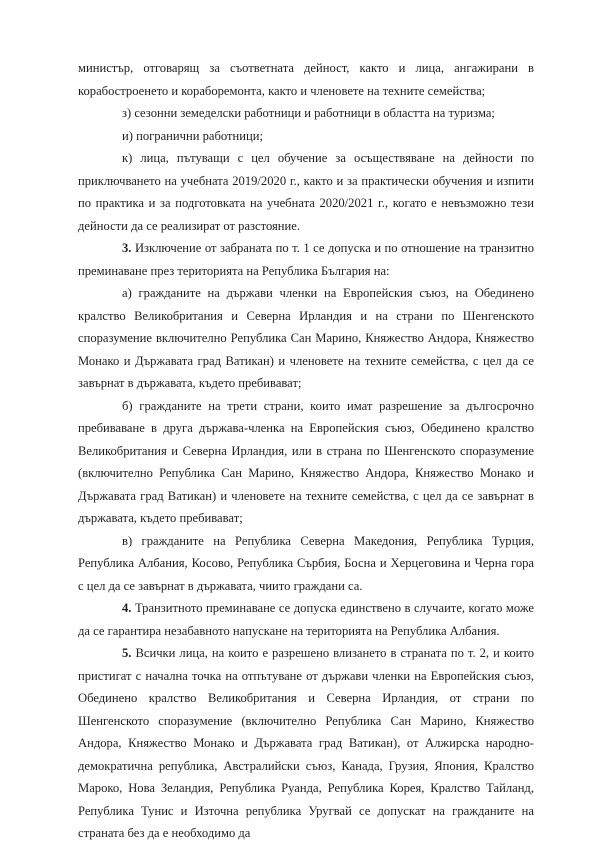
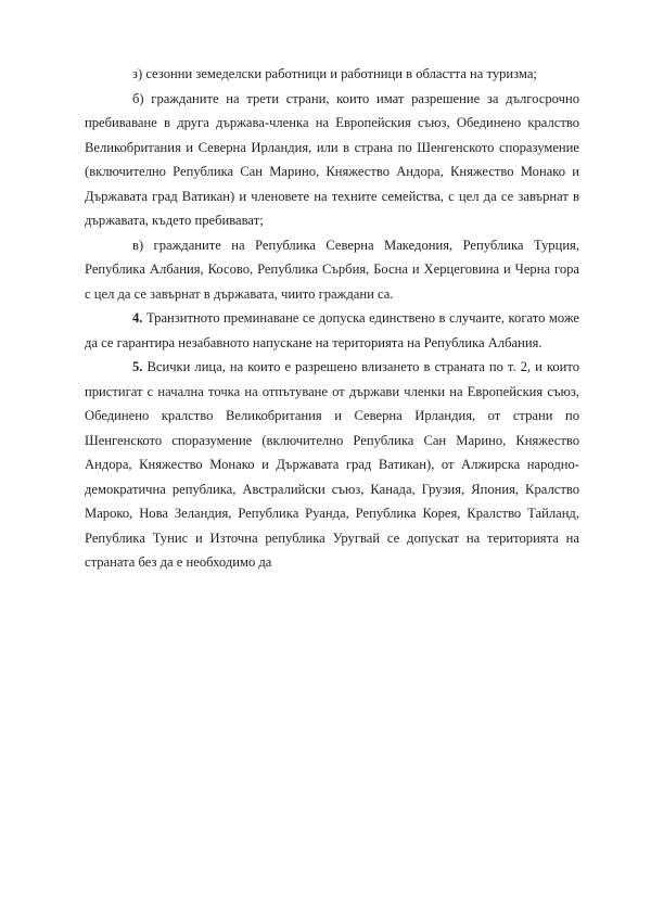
- министър, отговарящ за съответната дейност, както и лица, ангажирани в корабостроенето и кораборемонта, както и членовете на техните семейства;
  з) сезонни земеделски работници и работници в областта на туризма;
- и) погранични работници;
- к) лица, пътуващи с цел обучение за осъществяване на дейности по приключването на учебната 2019/2020 г., както и за практически обучения и изпити по практика и за подготовката на учебната 2020/2021 г., когато е невъзможно тези дейности да се реализират от разстояние.
- 3. Изключение от забраната по т. 1 се допуска и по отношение на транзитно преминаване през територията на Република България на:
- а) гражданите на държави членки на Европейския съюз, на Обединено кралство Великобритания и Северна Ирландия и на страни по Шенгенското споразумение включително Република Сан Марино, Княжество Андора, Княжество Монако и Държавата град Ватикан) и членовете на техните семейства, с цел да се завърнат в държавата, където пребивават;
  б) гражданите на трети страни, които имат разрешение за дългосрочно пребиваване в друга държава-членка на Европейския съюз, Обединено кралство Великобритания и Северна Ирландия, или в страна по Шенгенското споразумение (включително Република Сан Марино, Княжество Андора, Княжество Монако и Държавата град Ватикан) и членовете на техните семейства, с цел да се завърнат в държавата, където пребивават;
  в) гражданите на Република Северна Македония, Република Турция, Република Албания, Косово, Република Сърбия, Босна и Херцеговина и Черна гора с цел да се завърнат в държавата, чиито граждани са.
  4. Транзитното преминаване се допуска единствено в случаите, когато може да се гарантира незабавното напускане на територията на Република Албания.
- 5. Всички лица, на които е разрешено влизането в страната по т. 2, и които пристигат с начална точка на отпътуване от държави членки на Европейския съюз, Обединено кралство Великобритания и Северна Ирландия, от страни по Шенгенското споразумение (включително Република Сан Марино, Княжество Андора, Княжество Монако и Държавата град Ватикан), от Алжирска народно-демократична република, Австралийски съюз, Канада, Грузия, Япония, Кралство Мароко, Нова Зеландия, Република Руанда, Република Корея, Кралство Тайланд, Република Тунис и Източна република Уругвай се допускат на гражданите на страната без да е необходимо да
+ 5. Всички лица, на които е разрешено влизането в страната по т. 2, и които пристигат с начална точка на отпътуване от държави членки на Европейския съюз, Обединено кралство Великобритания и Северна Ирландия, от страни по Шенгенското споразумение (включително Република Сан Марино, Княжество Андора, Княжество Монако и Държавата град Ватикан), от Алжирска народно-демократична република, Австралийски съюз, Канада, Грузия, Япония, Кралство Мароко, Нова Зеландия, Република Руанда, Република Корея, Кралство Тайланд, Република Тунис и Източна република Уругвай се допускат на територията на страната без да е необходимо да
